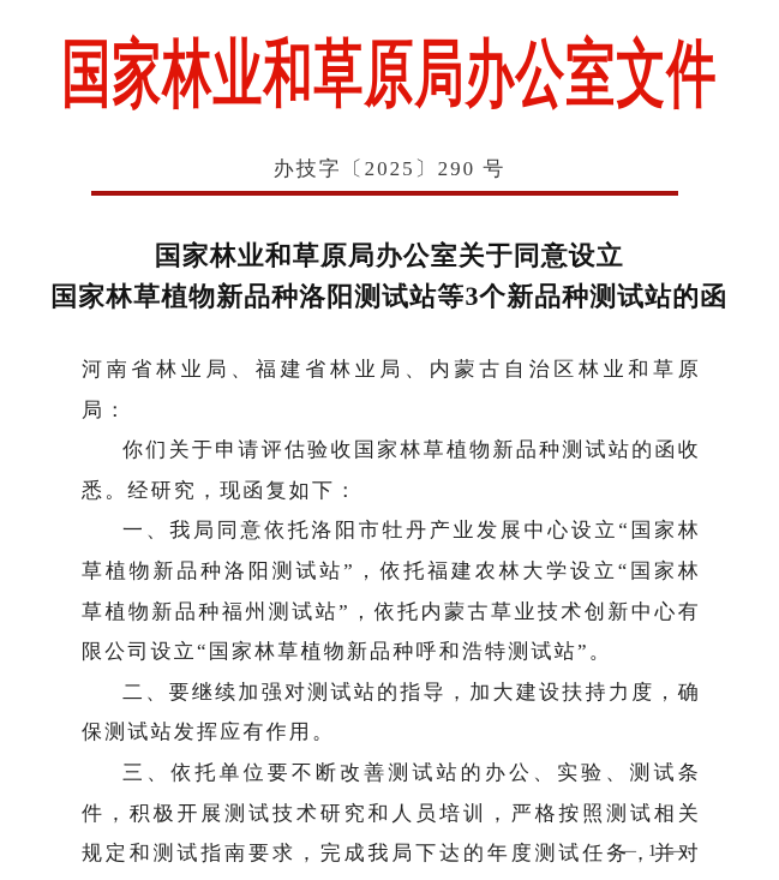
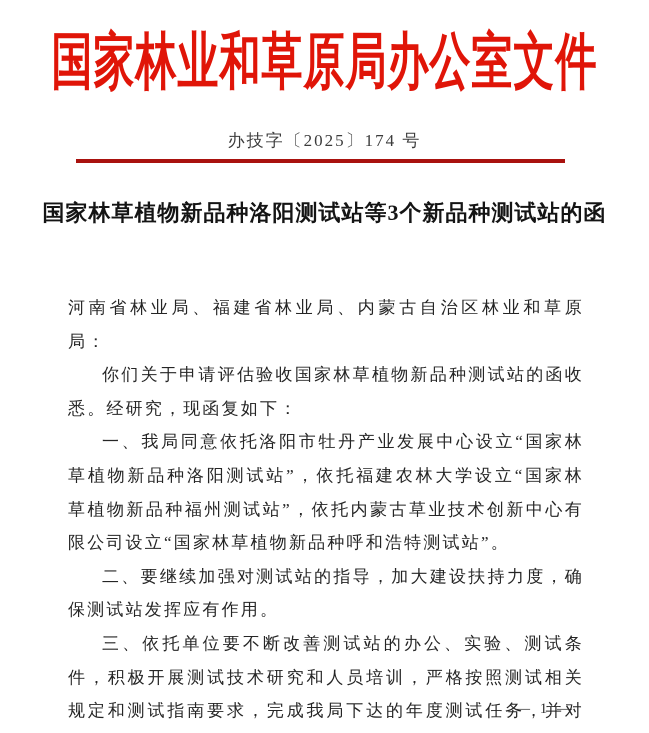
  国家林业和草原局办公室文件
- 办技字〔2025〕290 号
+ 办技字〔2025〕174 号
- 国家林业和草原局办公室关于同意设立
  国家林草植物新品种洛阳测试站等3个新品种测试站的函
  河南省林业局、福建省林业局、内蒙古自治区林业和草原局：
  你们关于申请评估验收国家林草植物新品种测试站的函收悉。经研究，现函复如下：
  一、我局同意依托洛阳市牡丹产业发展中心设立“国家林草植物新品种洛阳测试站”，依托福建农林大学设立“国家林草植物新品种福州测试站”，依托内蒙古草业技术创新中心有限公司设立“国家林草植物新品种呼和浩特测试站”。
  二、要继续加强对测试站的指导，加大建设扶持力度，确保测试站发挥应有作用。
  三、依托单位要不断改善测试站的办公、实验、测试条件，积极开展测试技术研究和人员培训，严格按照测试相关规定和测试指南要求，完成我局下达的年度测试任务，并对
  — 1 —
